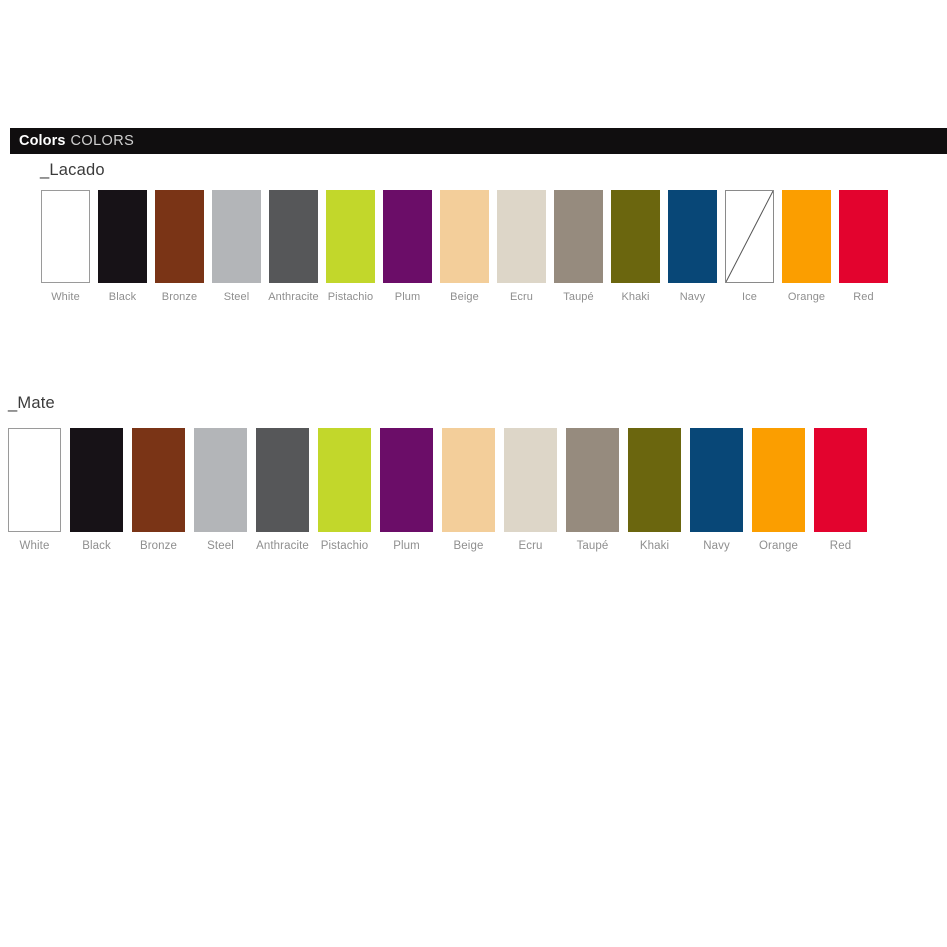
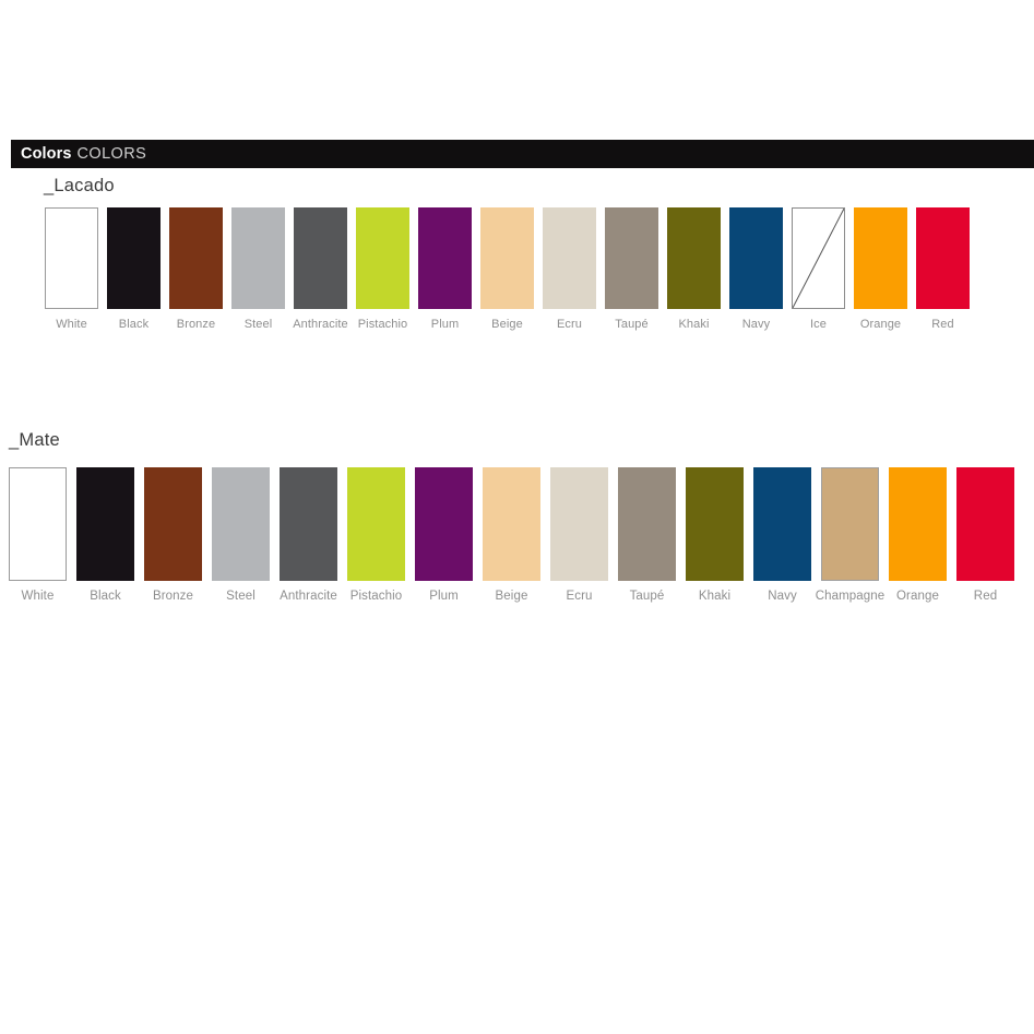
  Colors
  COLORS
  _Lacado
  White
  Black
  Bronze
  Steel
  Anthracite
  Pistachio
  Plum
  Beige
  Ecru
  Taupé
  Khaki
  Navy
  Ice
  Orange
  Red
  _Mate
  White
  Black
  Bronze
  Steel
  Anthracite
  Pistachio
  Plum
  Beige
  Ecru
  Taupé
  Khaki
  Navy
+ Champagne
  Orange
  Red
